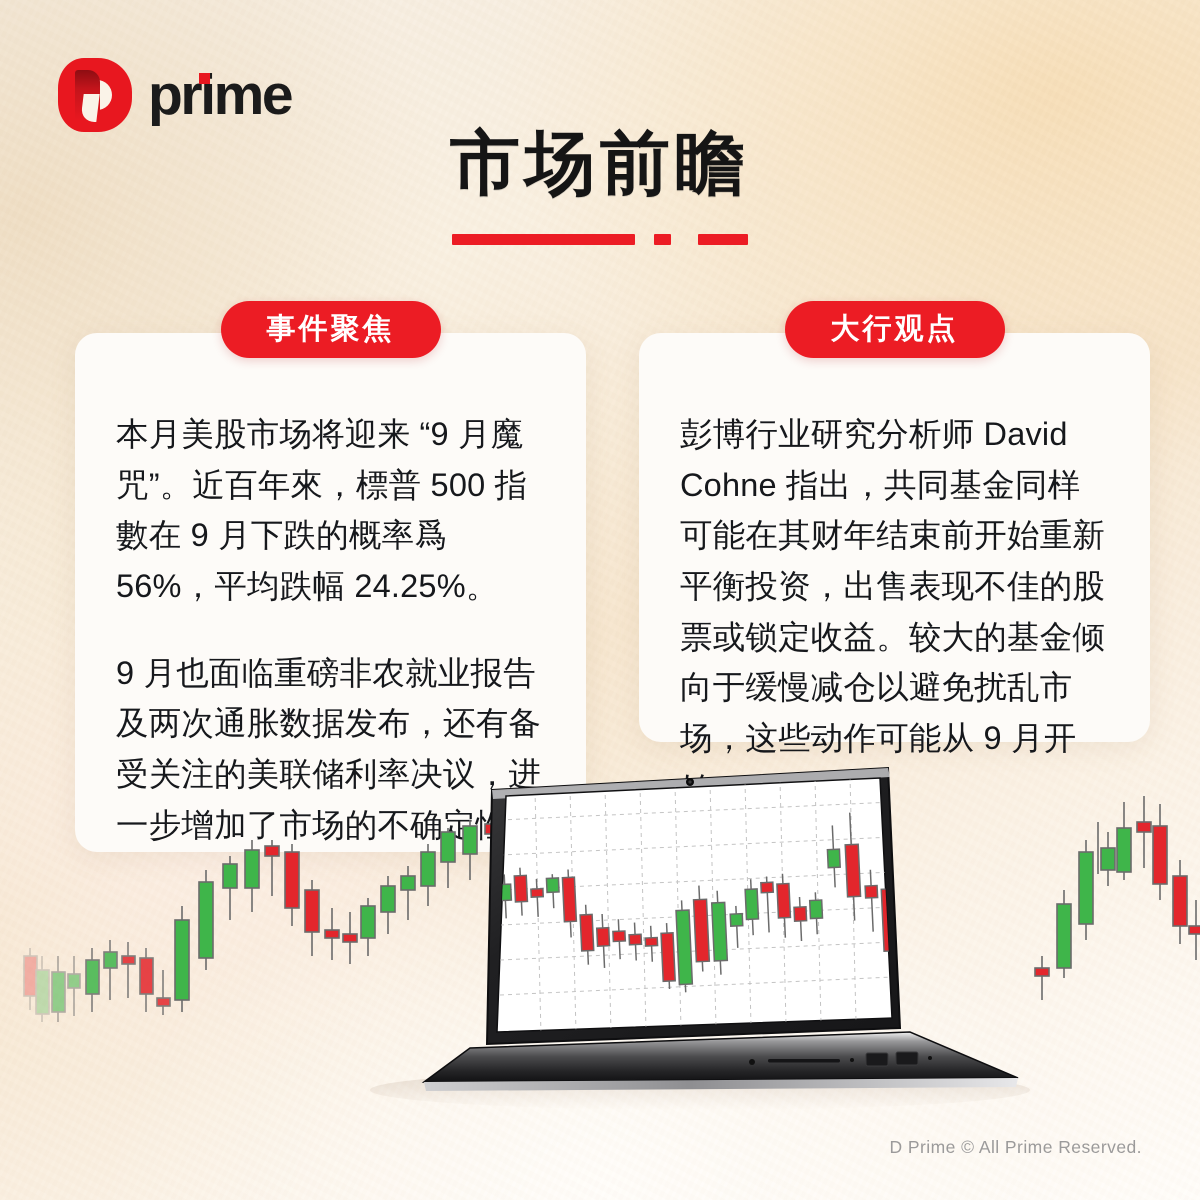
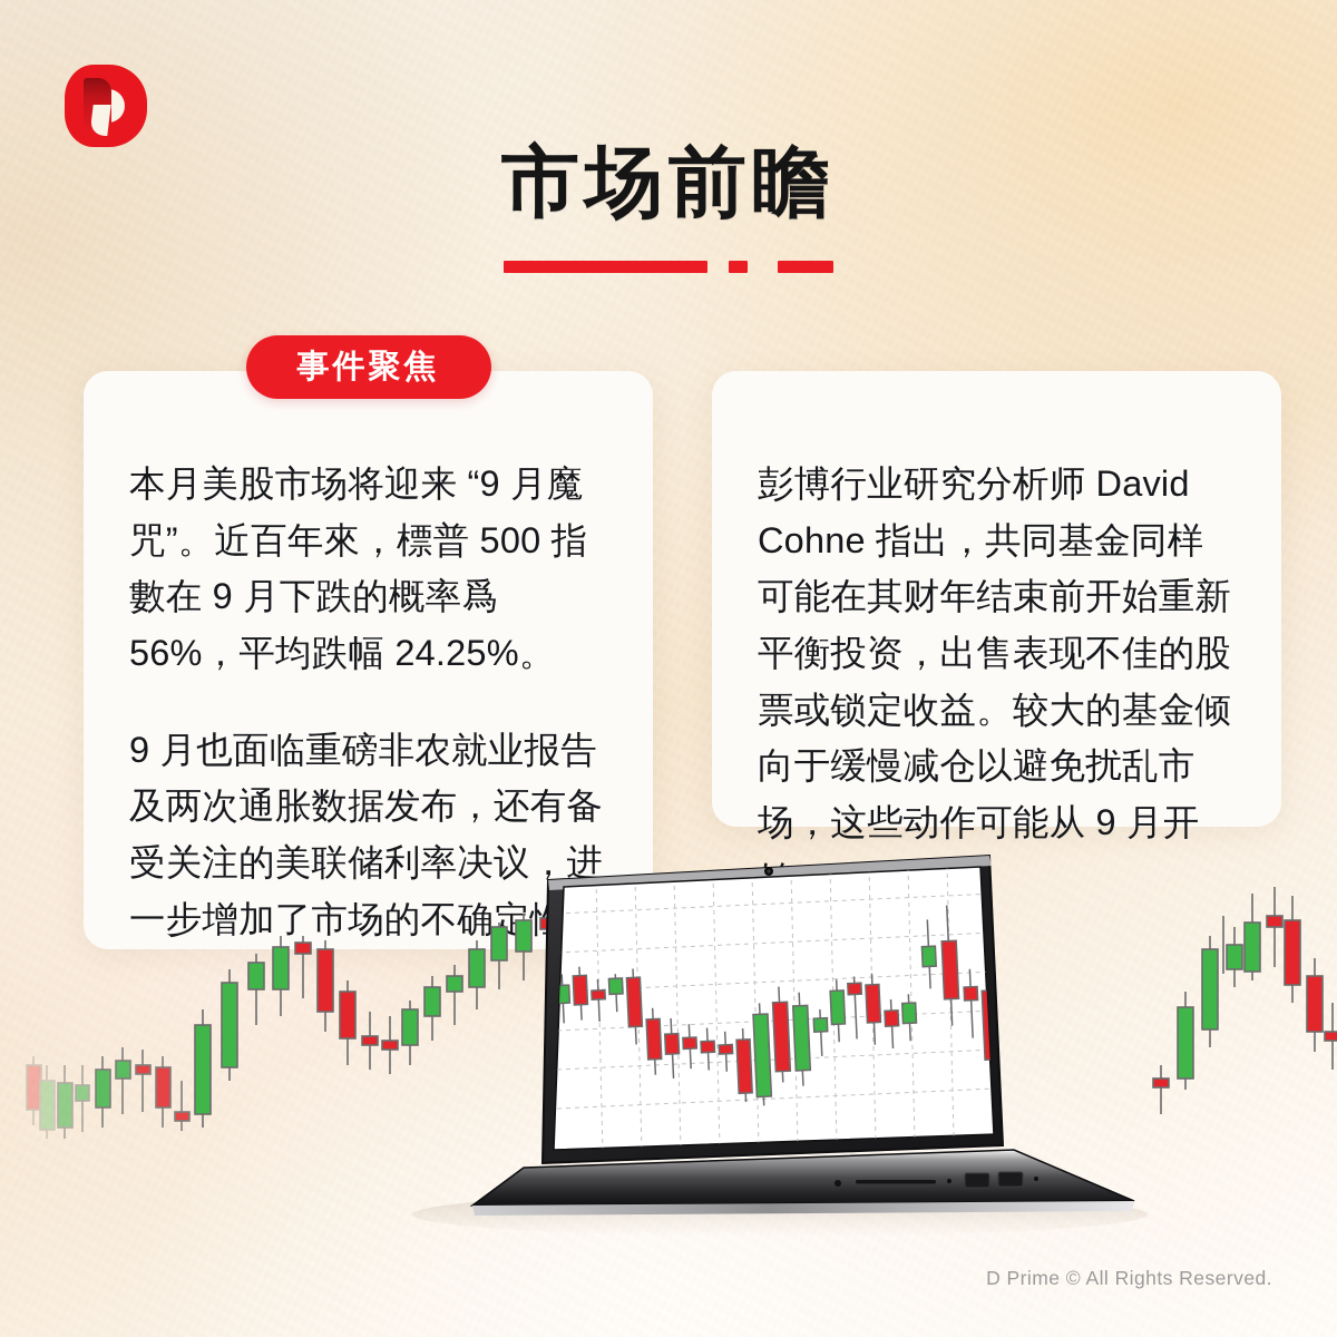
- prime
  市场前瞻
  事件聚焦
  本月美股市场将迎来 “9 月魔咒”。近百年來，標普 500 指數在 9 月下跌的概率爲 56%，平均跌幅 24.25%。
  9 月也面临重磅非农就业报告及两次通胀数据发布，还有备受关注的美联储利率决议，进一步增加了市场的不确定
- 大行观点
  彭博行业研究分析师 David Cohne 指出，共同基金同样可能在其财年结束前开始重新平衡投资，出售表现不佳的股票或锁定收益。较大的基金倾向于缓慢减仓以避免扰乱市场，这些动作可能从 9 月开
- D Prime © All Prime Reserved.
+ D Prime © All Rights Reserved.
